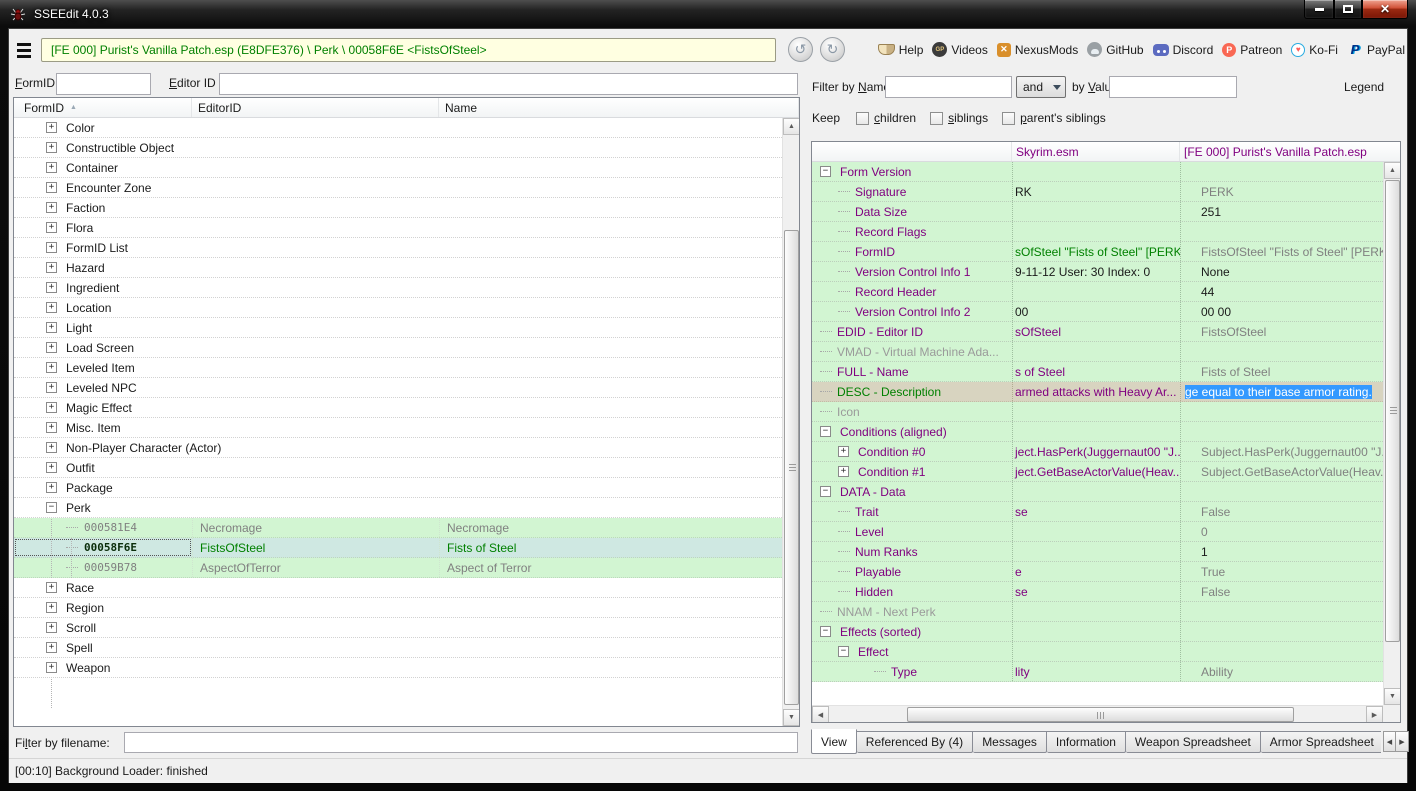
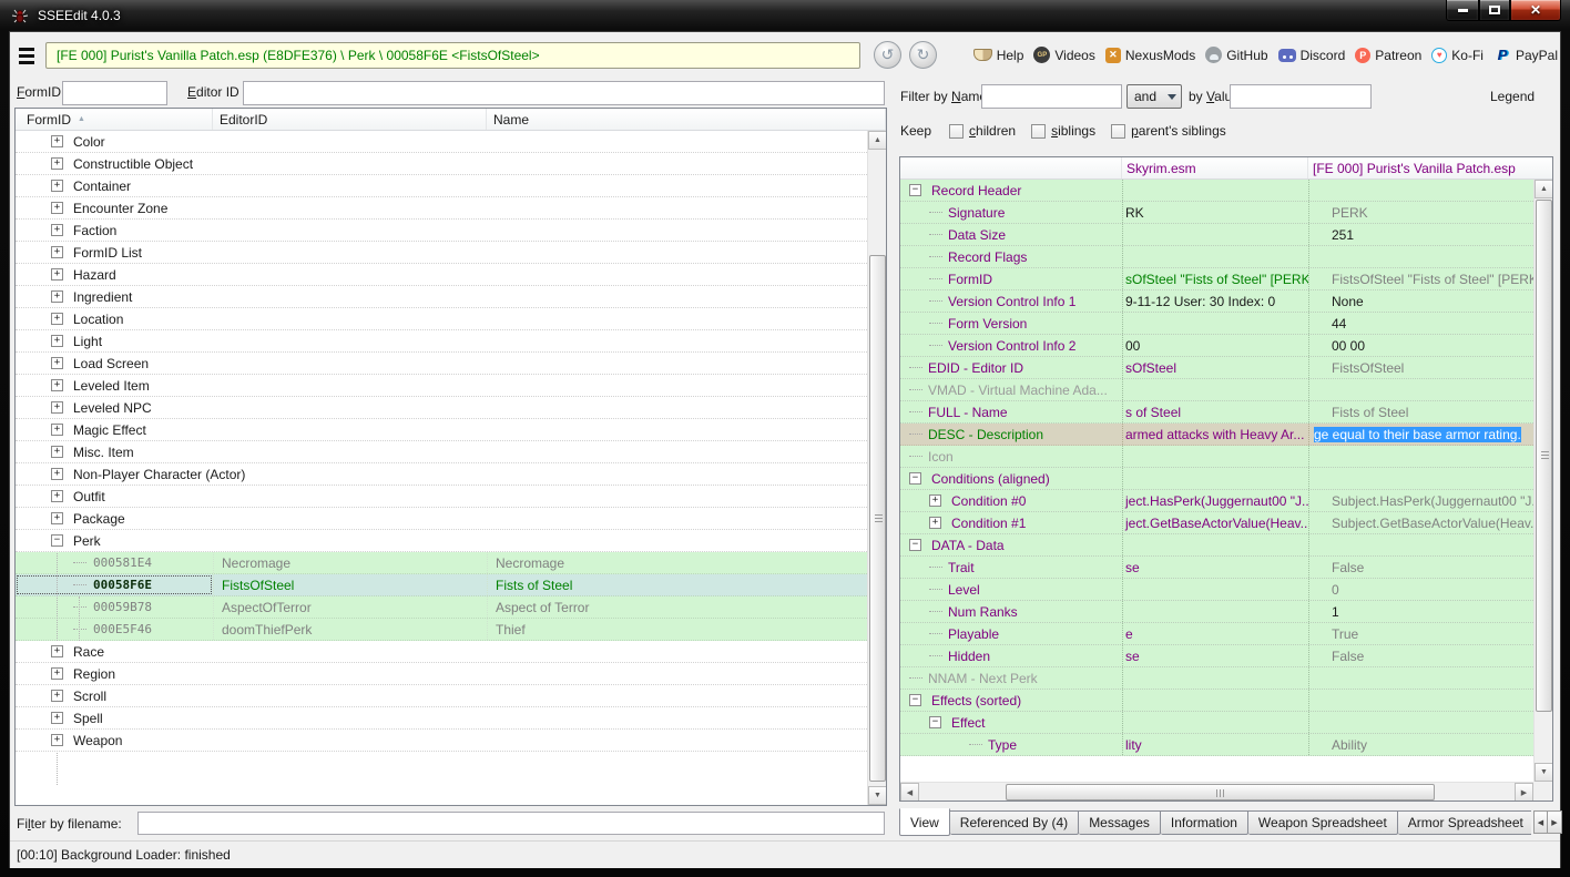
  SSEEdit 4.0.3
  ✕
  [FE 000] Purist's Vanilla Patch.esp (E8DFE376) \ Perk \ 00058F6E <FistsOfSteel>
  ↺
  ↻
  Help
  Videos
  NexusMods
  GitHub
  Discord
  Patreon
  Ko-Fi
  PayPal
  FormID
  Editor ID
  FormID
  EditorID
  Name
  Color
  Constructible Object
  Container
  Encounter Zone
  Faction
- Flora
  FormID List
  Hazard
  Ingredient
  Location
  Light
  Load Screen
  Leveled Item
  Leveled NPC
  Magic Effect
  Misc. Item
  Non-Player Character (Actor)
  Outfit
  Package
  Perk
  000581E4
  Necromage
  Necromage
  00058F6E
  FistsOfSteel
  Fists of Steel
  00059B78
  AspectOfTerror
  Aspect of Terror
+ 000E5F46
+ doomThiefPerk
+ Thief
  Race
  Region
  Scroll
  Spell
  Weapon
  Filter by Nam
  and
  by Valu
  Legend
  Keep
  children
  siblings
  parent's siblings
  Skyrim.esm
  [FE 000] Purist's Vanilla Patch.esp
- Form Version
+ Record Header
  Signature
  RK
  PERK
  Data Size
  251
  Record Flags
  FormID
  sOfSteel "Fists of Steel" [PERK
  FistsOfSteel "Fists of Steel" [PER
  Version Control Info 1
  9-11-12 User: 30 Index: 0
  None
- Record Header
+ Form Version
  44
  Version Control Info 2
  00
  00 00
  EDID - Editor ID
  sOfSteel
  FistsOfSteel
  VMAD - Virtual Machine Ada...
  FULL - Name
  s of Steel
  Fists of Steel
  DESC - Description
  armed attacks with Heavy Ar...
  ge equal to their base armor rating.
  Icon
  Conditions (aligned)
  Condition #0
  ject.HasPerk(Juggernaut00 "J..
  Subject.HasPerk(Juggernaut00 "J
  Condition #1
  ject.GetBaseActorValue(Heav..
  Subject.GetBaseActorValue(Heav.
  DATA - Data
  Trait
  se
  False
  Level
  0
  Num Ranks
  1
  Playable
  e
  True
  Hidden
  se
  False
  NNAM - Next Perk
  Effects (sorted)
  Effect
  Type
  lity
  Ability
  View
  Referenced By (4)
  Messages
  Information
  Weapon Spreadsheet
  Armor Spreadsheet
  Filter by filename:
  [00:10] Background Loader: finished
